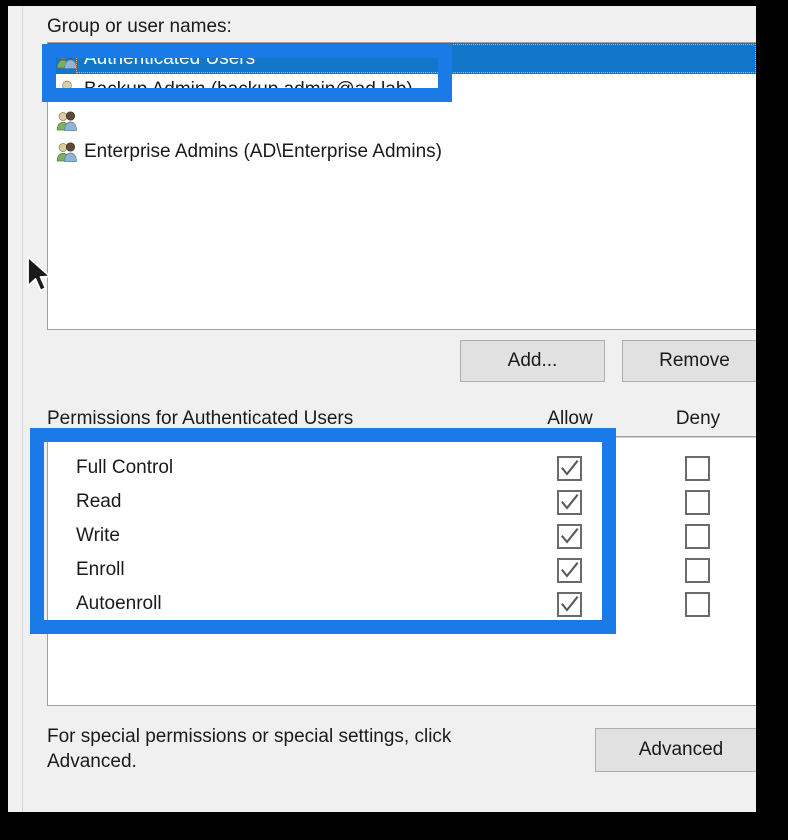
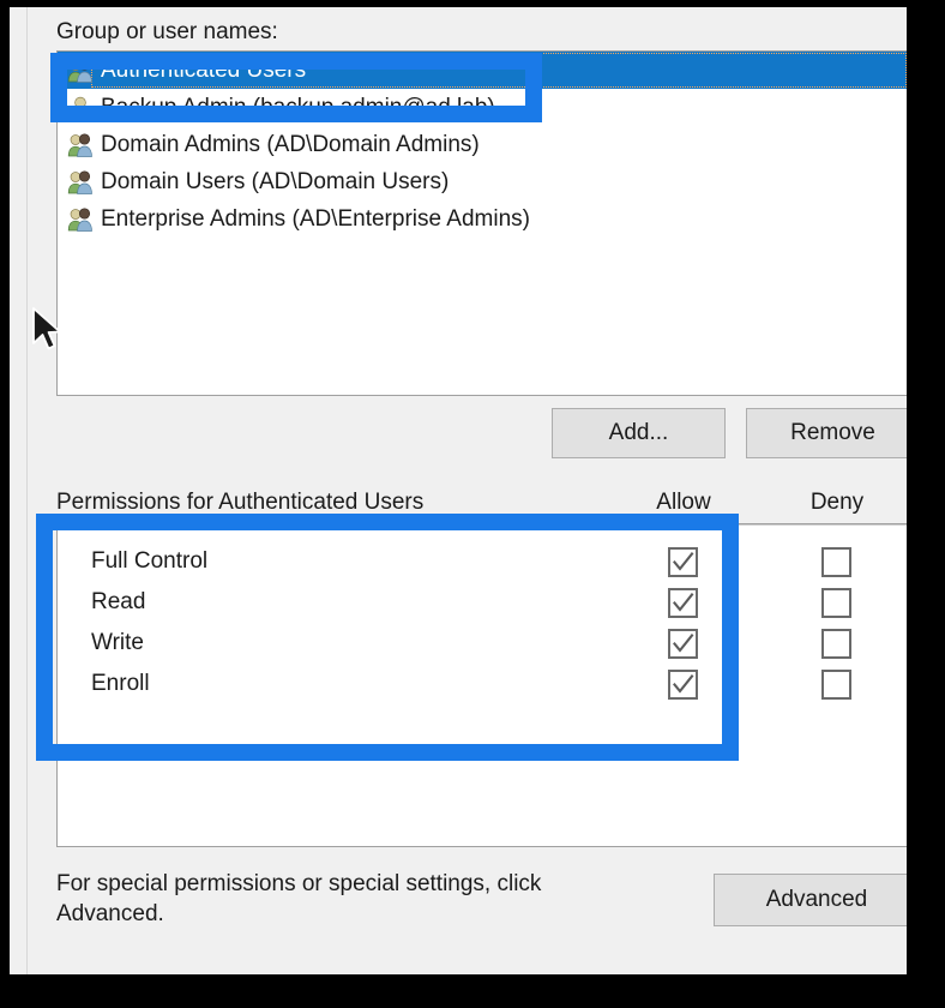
  Group or user names:
  Authenticated Users
  Backup Admin (backup.admin@ad.lab)
+ Domain Admins (AD\Domain Admins)
+ Domain Users (AD\Domain Users)
  Enterprise Admins (AD\Enterprise Admins)
  Add...
  Remove
  Permissions for Authenticated Users
  Allow
  Deny
  Full Control
  Read
  Write
  Enroll
- Autoenroll
  For special permissions or special settings, click Advanced.
  Advanced
